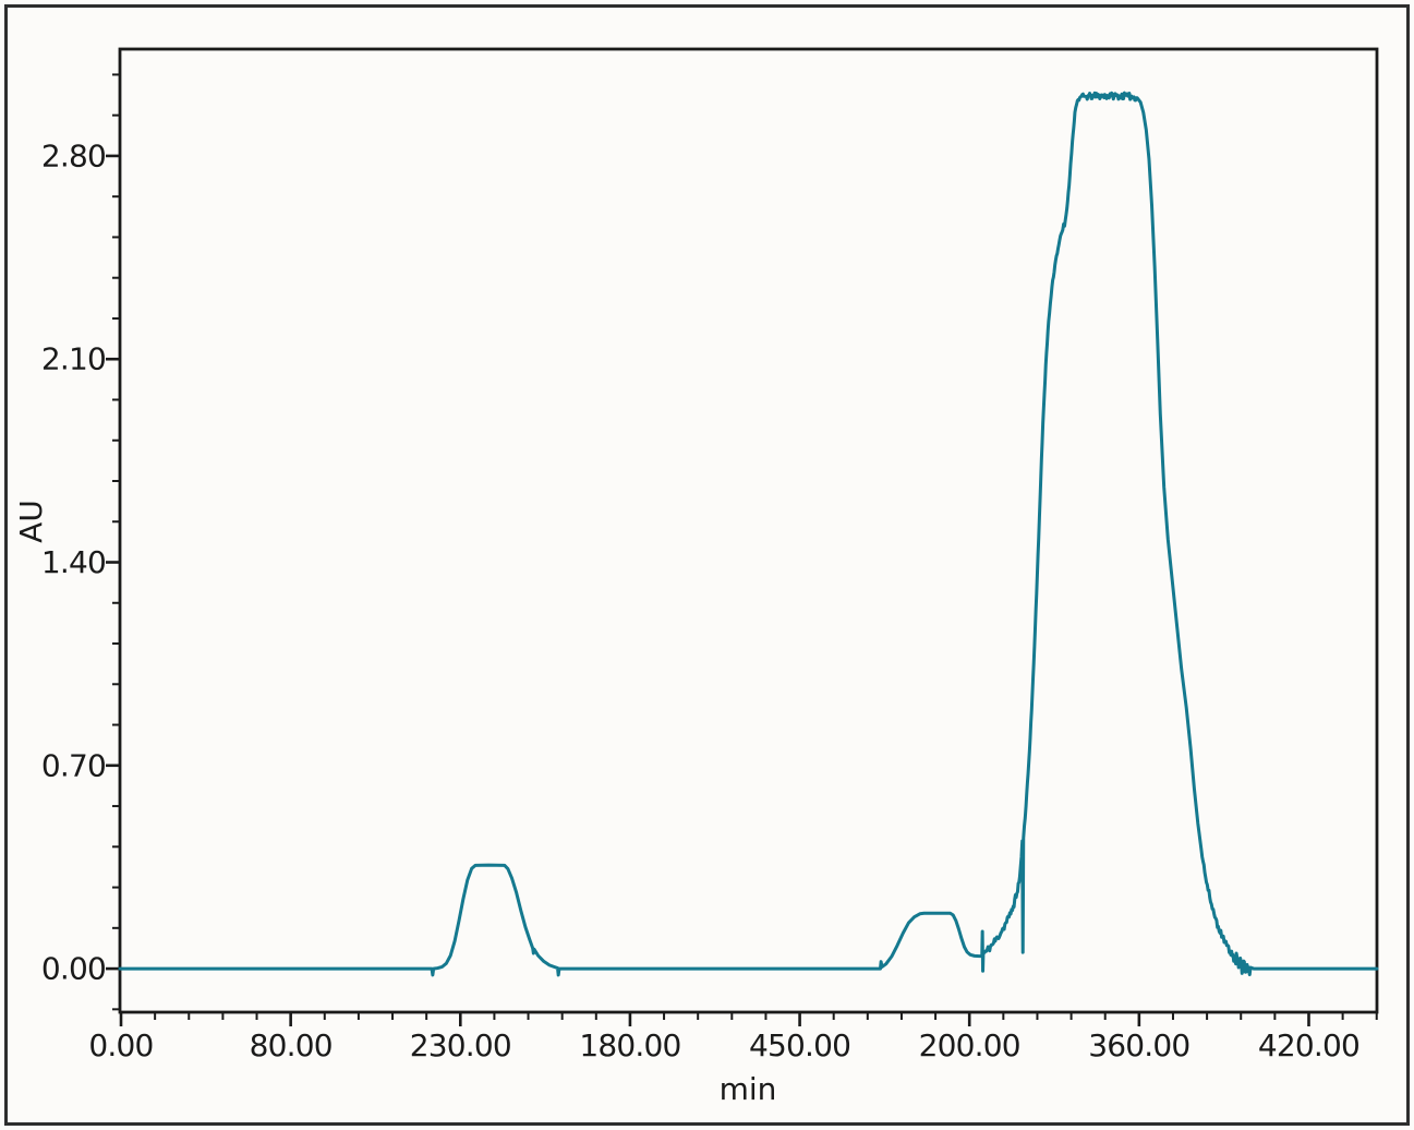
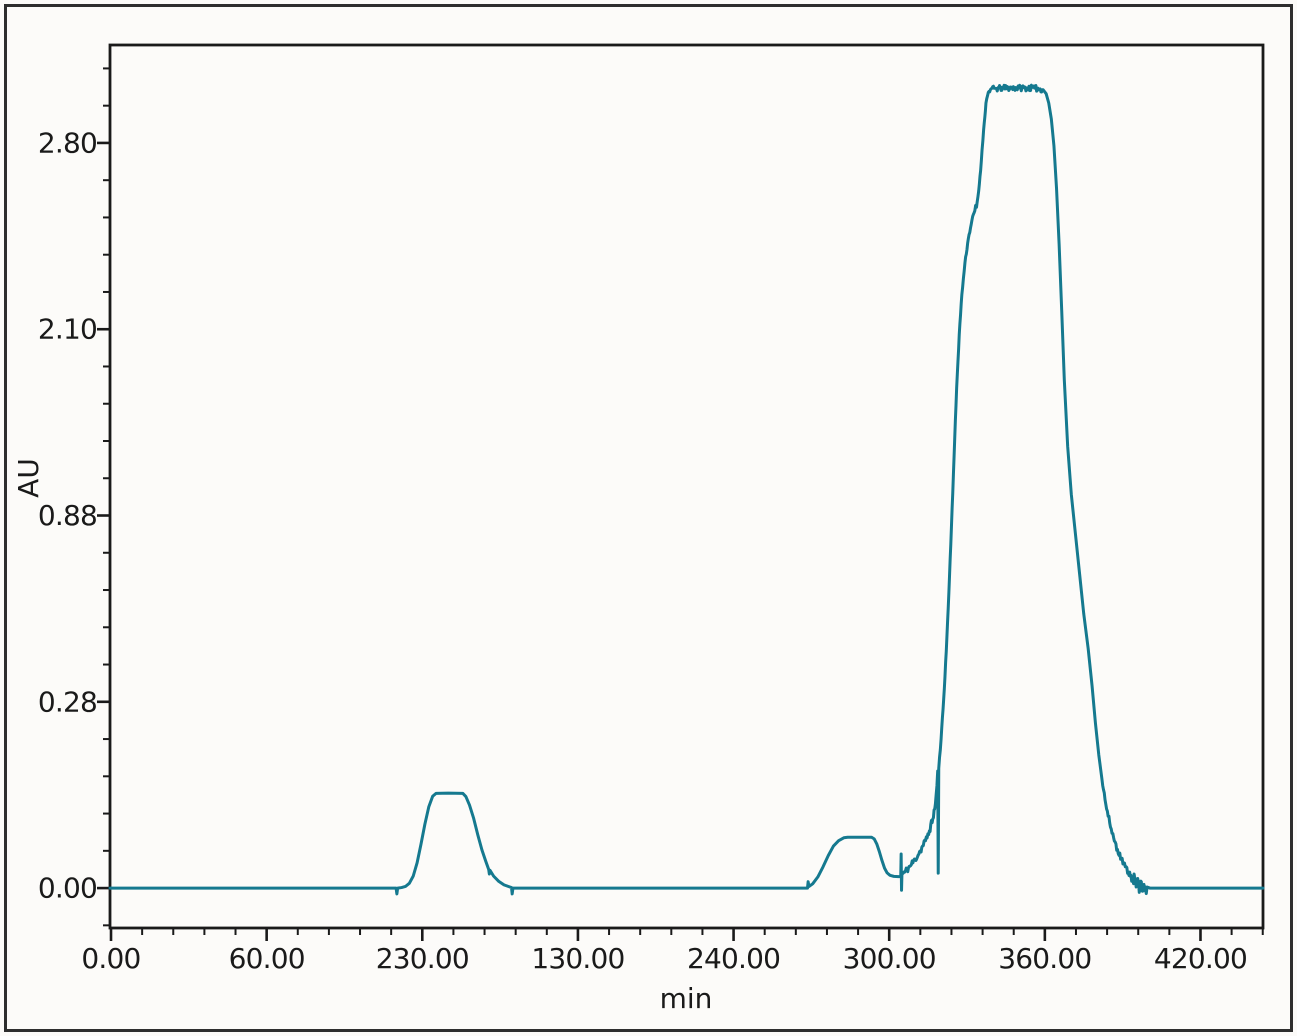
  0.00
- 80.00
+ 60.00
  230.00
- 180.00
+ 130.00
- 450.00
+ 240.00
- 200.00
+ 300.00
  360.00
  420.00
  0.00
- 0.70
+ 0.28
- 1.40
+ 0.88
  2.10
  2.80
  min
